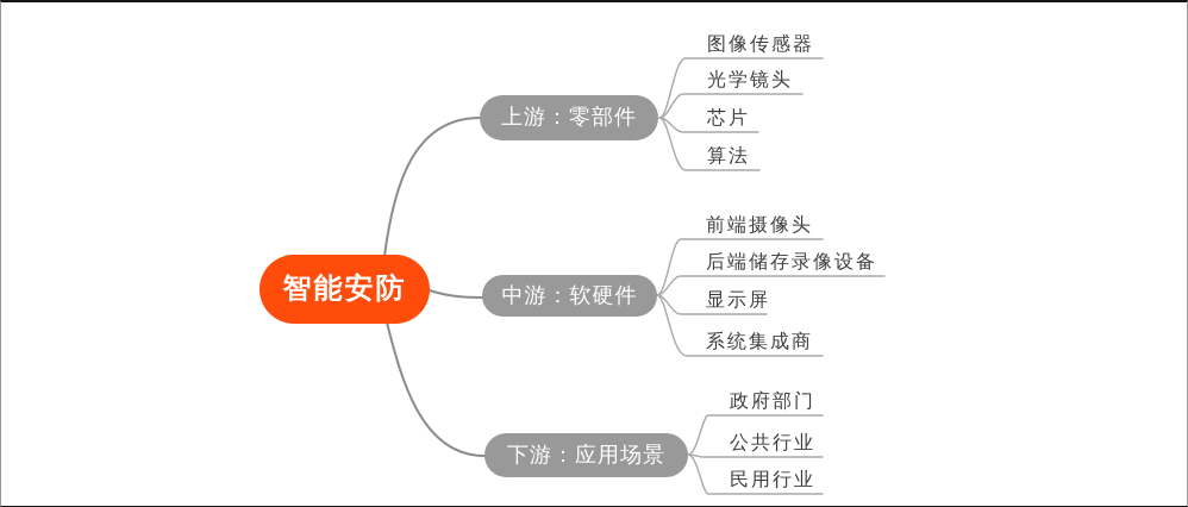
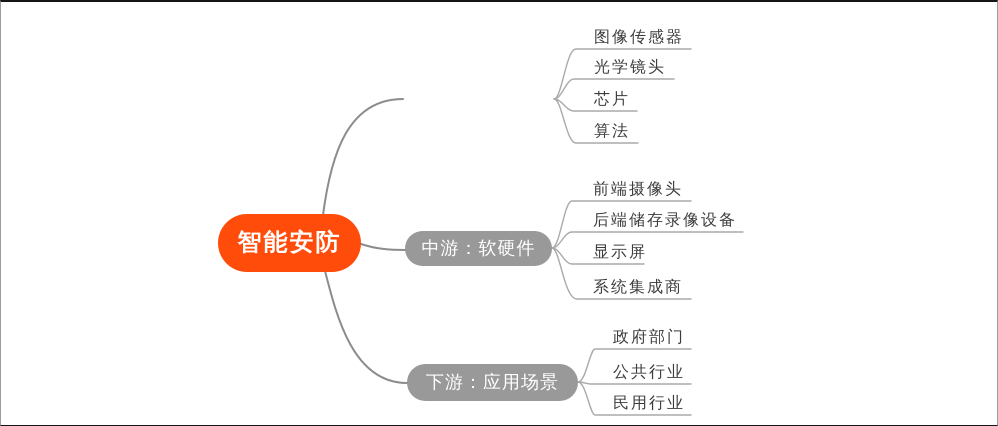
  智能安防
- 上游：零部件
  中游：软硬件
  下游：应用场景
  图像传感器
  光学镜头
  芯片
  算法
  前端摄像头
  后端储存录像设备
  显示屏
  系统集成商
  政府部门
  公共行业
  民用行业
